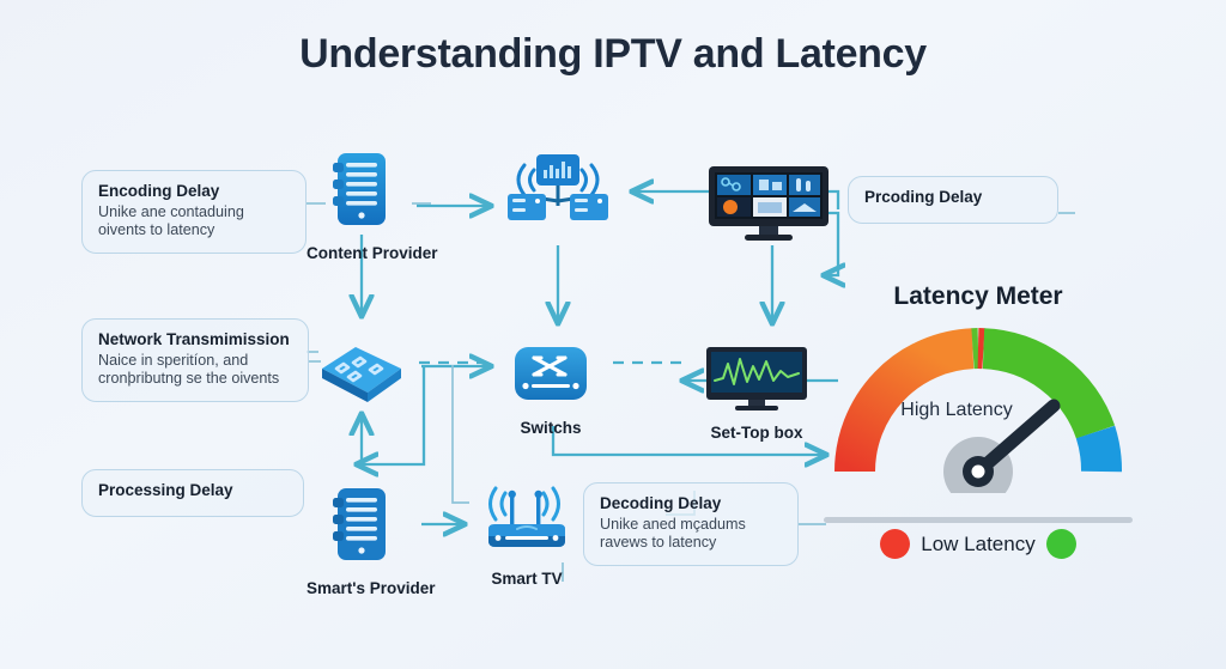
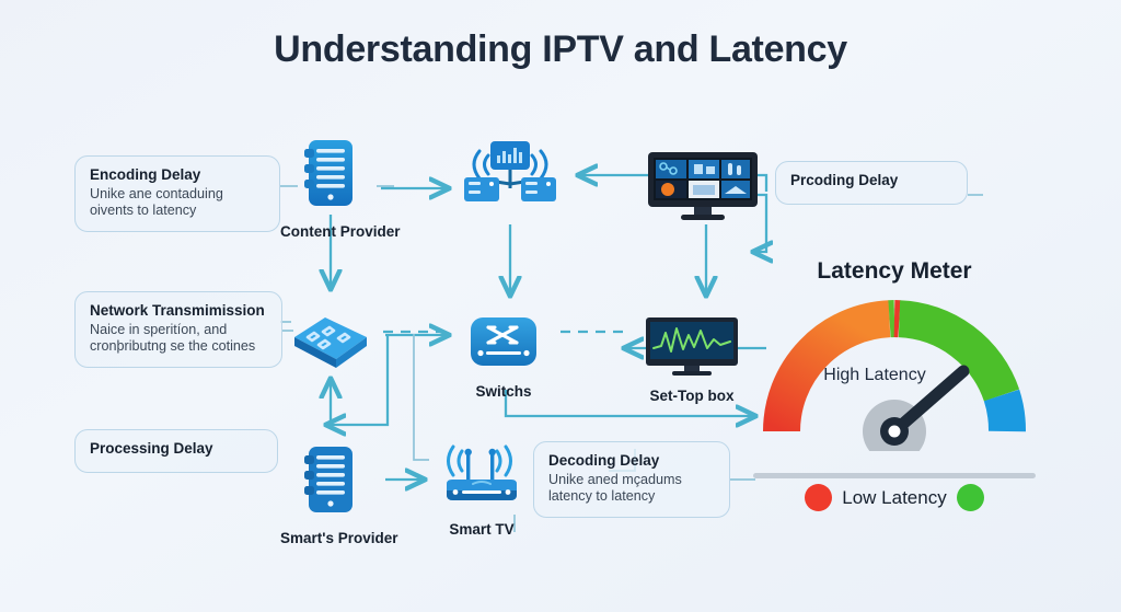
  Understanding IPTV and Latency
  Encoding Delay
  Unike ane contaduing oivents to latency
  Network Transmimission
- Naice in speritíon, and cronþributng se the oivents
+ Naice in speritíon, and cronþributng se the cotines
  Processing Delay
  Prcoding Delay
  Decoding Delay
- Unike aned mçadums ravews to latency
+ Unike aned mçadums latency to latency
  Content Provider
  Switchs
  Set-Top box
  Smart's Provider
  Smart TV
  Latency Meter
  High Latency
  Low Latency
